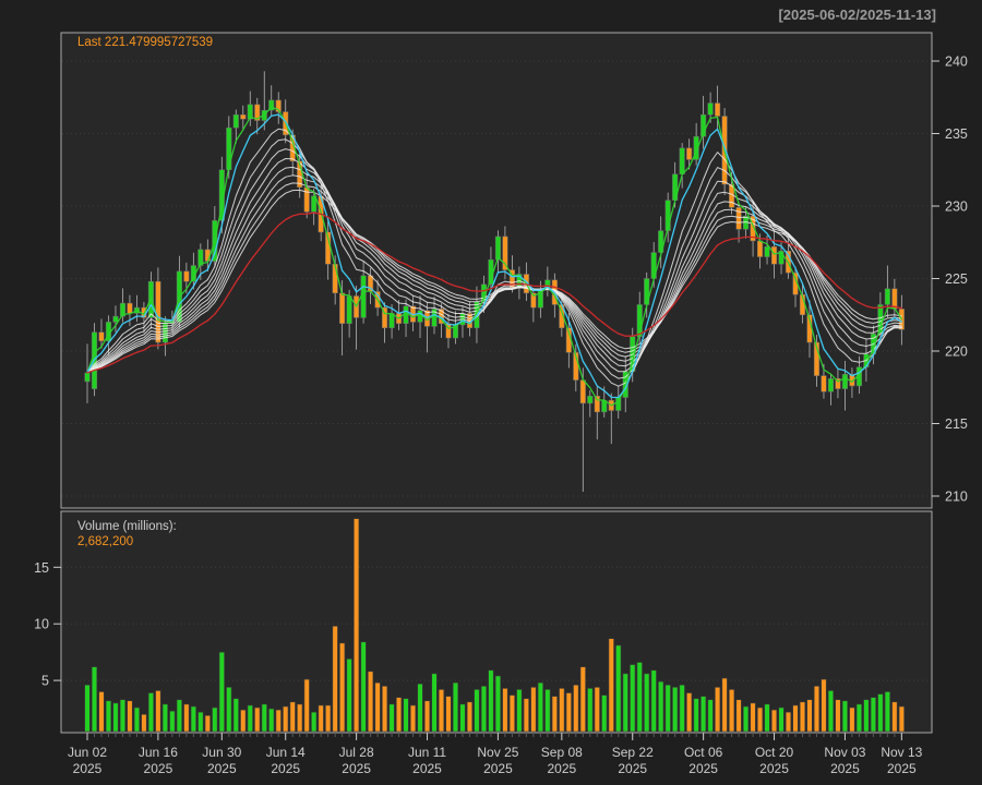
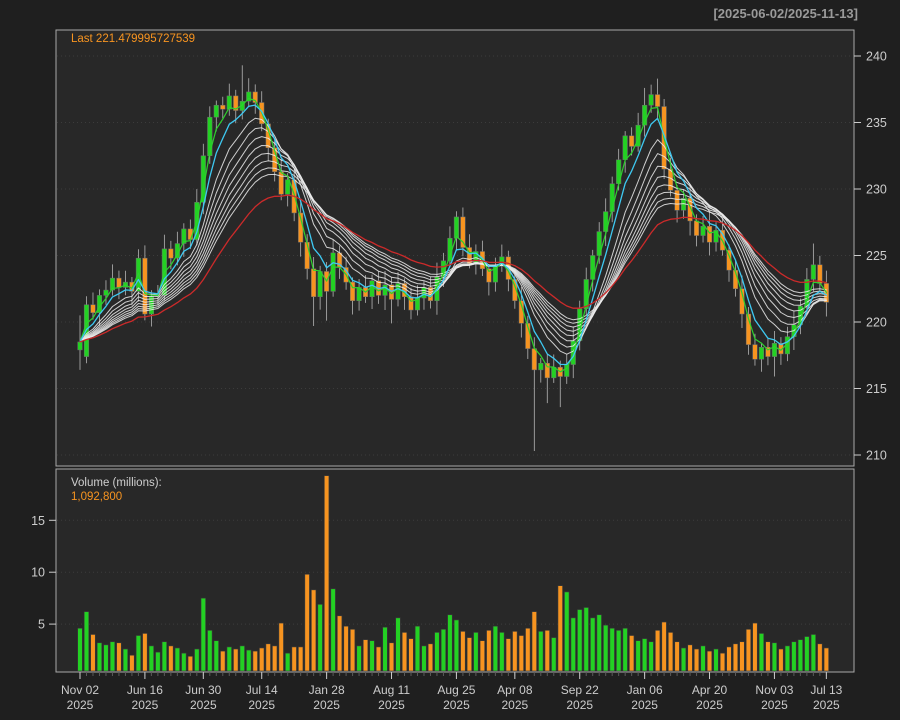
  [2025-06-02/2025-11-13]
  210
  215
  220
  225
  230
  235
  240
  5
  10
  15
- Jun 02
+ Nov 02
  2025
  Jun 16
  2025
  Jun 30
  2025
- Jun 14
+ Jul 14
  2025
- Jul 28
+ Jan 28
  2025
- Jun 11
+ Aug 11
  2025
- Nov 25
+ Aug 25
  2025
- Sep 08
+ Apr 08
  2025
  Sep 22
  2025
- Oct 06
+ Jan 06
  2025
- Oct 20
+ Apr 20
  2025
  Nov 03
  2025
- Nov 13
+ Jul 13
  2025
  Last 221.479995727539
  Volume (millions):
- 2,682,200
+ 1,092,800
